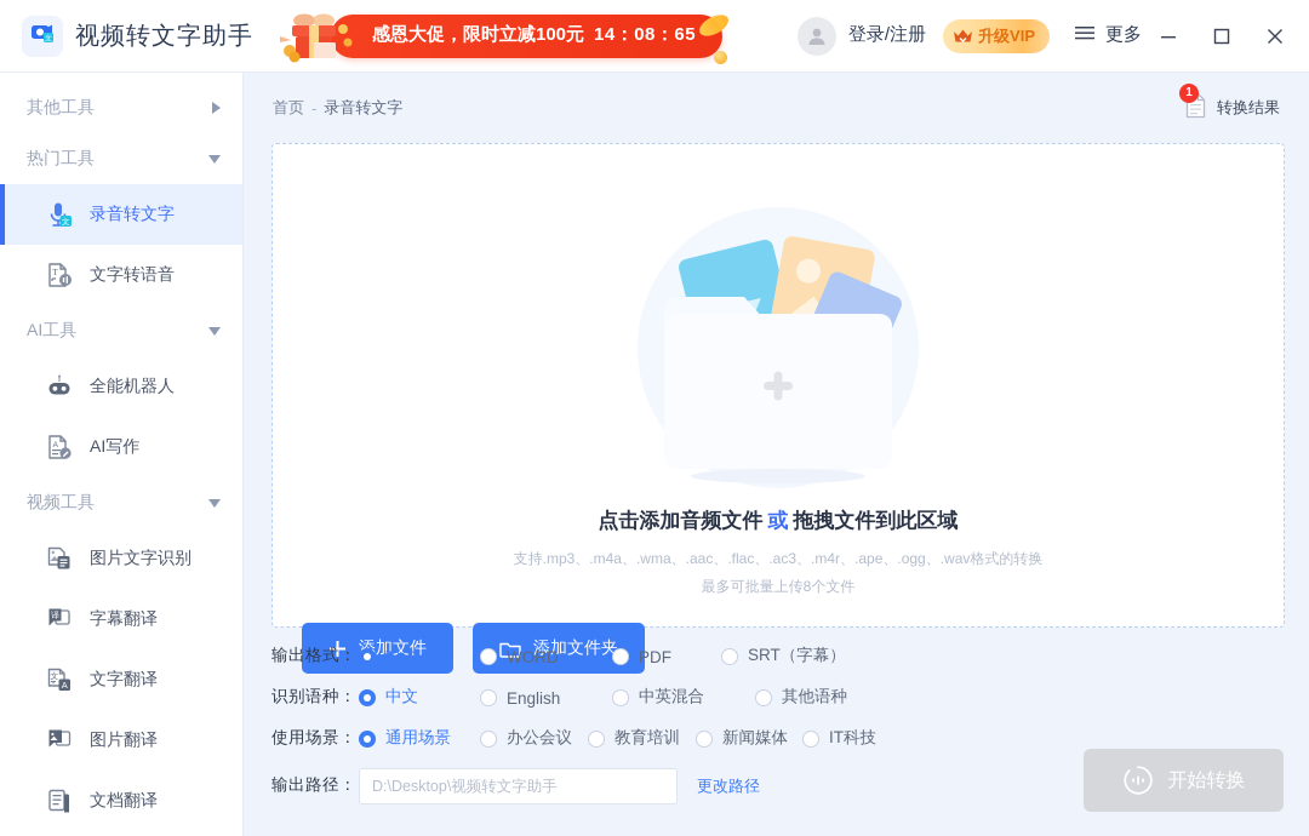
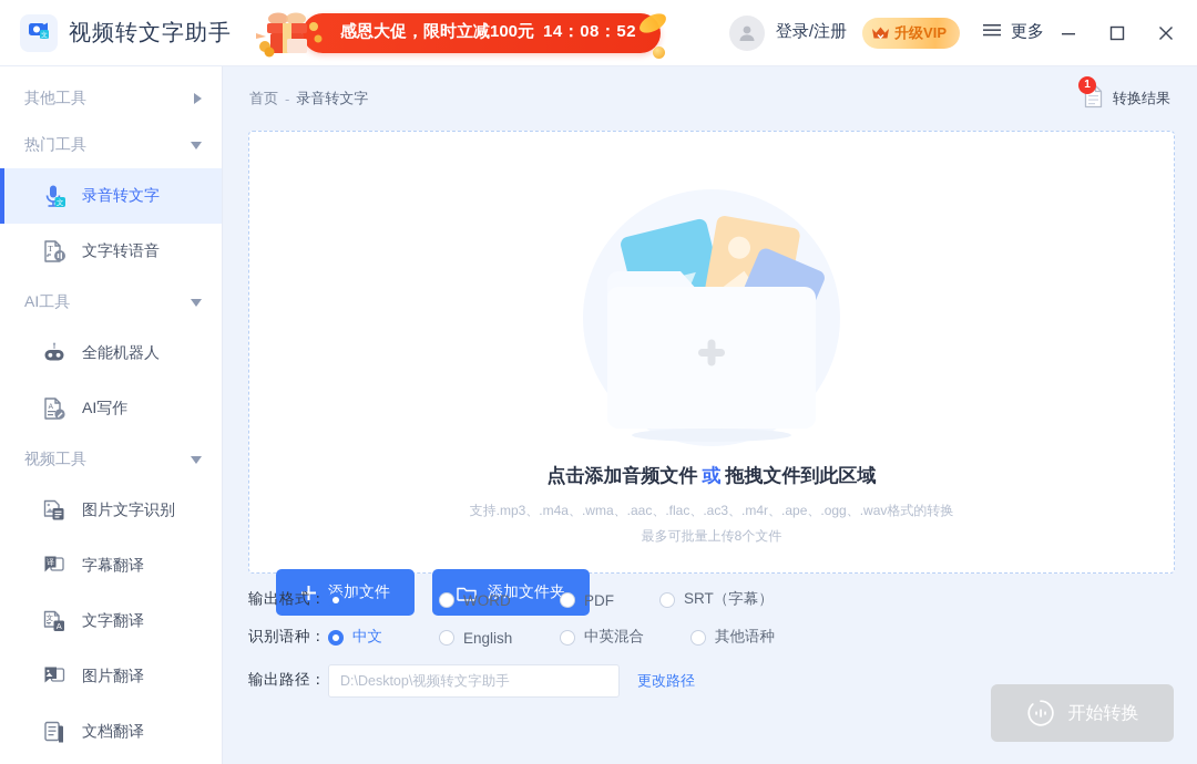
  视频转文字助手
  感恩大促，限时立减100元
- 14：08：65
+ 14：08：52
  登录/注册
  升级VIP
  更多
  其他工具
  热门工具
  录音转文字
  T
  文字转语音
  AI工具
  全能机器人
  AI写作
  视频工具
  图片文字识别
  字幕翻译
  A
  文字翻译
  图片翻译
  文档翻译
  首页
  -
  录音转文字
  1
  转换结果
  点击添加音频文件 或 拖拽文件到此区域
  支持.mp3、.m4a、.wma、.aac、.flac、.ac3、.m4r、.ape、.ogg、.wav格式的转换
  最多可批量上传8个文件
  添加文件
  添加文件夹
  输出格式：
  TXT
  WORD
  PDF
  SRT（字幕）
  识别语种：
  中文
  English
  中英混合
  其他语种
- 使用场景：
- 通用场景
- 办公会议
- 教育培训
- 新闻媒体
- IT科技
  输出路径：
  D:\Desktop\视频转文字助手
  更改路径
  开始转换
